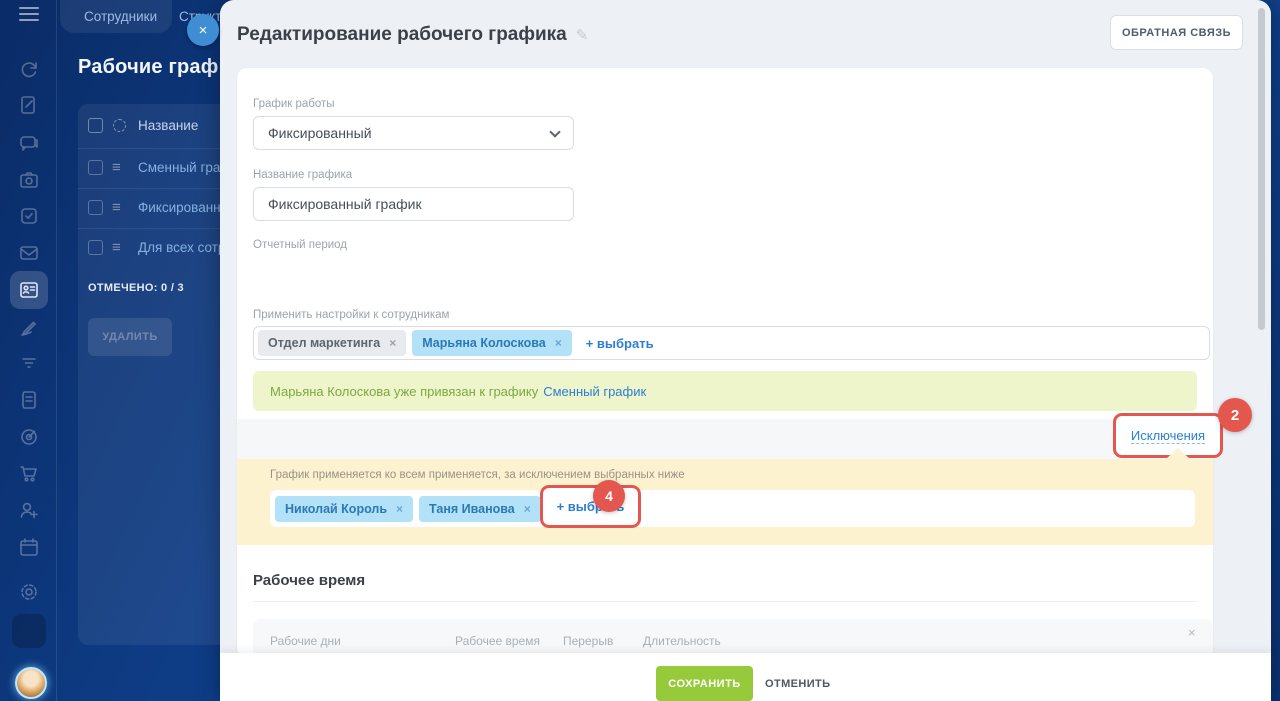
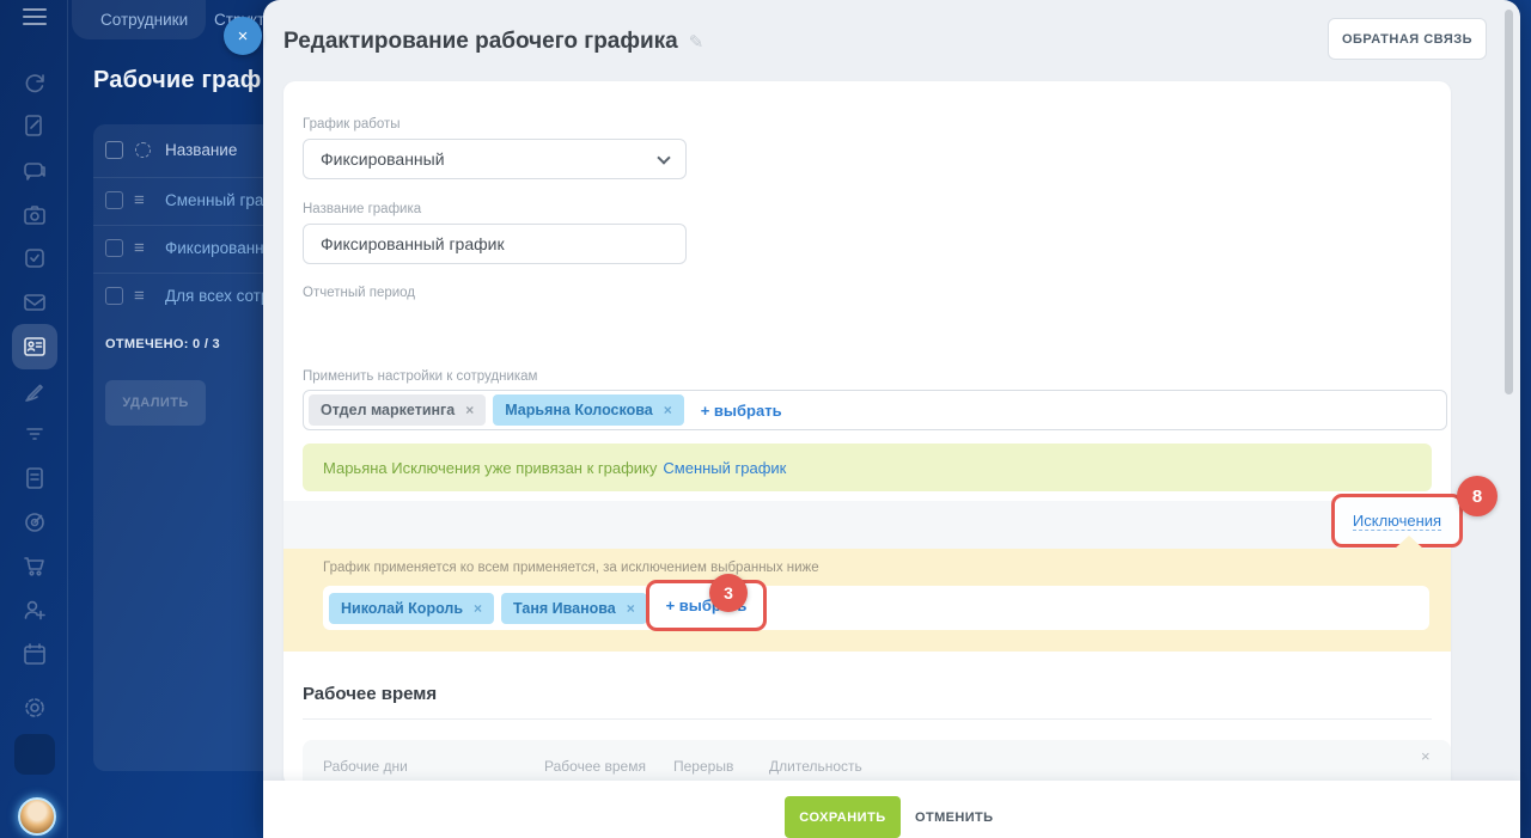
  Сотрудники
  Рабочие граф
  Название
  ≡
  Сменный гра
  ≡
  Фиксированн
  ≡
  Для всех сот
  ОТМЕЧЕНО: 0 / 3
  УДАЛИТЬ
  Редактирование рабочего графика ✎
  ОБРАТНАЯ СВЯЗЬ
  График работы
  Фиксированный
  Название графика
  Фиксированный график
  Отчетный период
  Применить настройки к сотрудникам
  Отдел маркетинга
  ×
  Марьяна Колоскова
  ×
  + выбрать
- Марьяна Колоскова уже привязан к графику
+ Марьяна Исключения уже привязан к графику
  Сменный график
  Исключения
- 2
+ 8
  График применяется ко всем применяется, за исключением выбранных ниже
  Николай Король
  ×
  Таня Иванова
  ×
- 4
+ 3
  Рабочее время
  Рабочие дни
  Рабочее время
  Перерыв
  Длительность
  ×
  ×
  СОХРАНИТЬ
  ОТМЕНИТЬ
